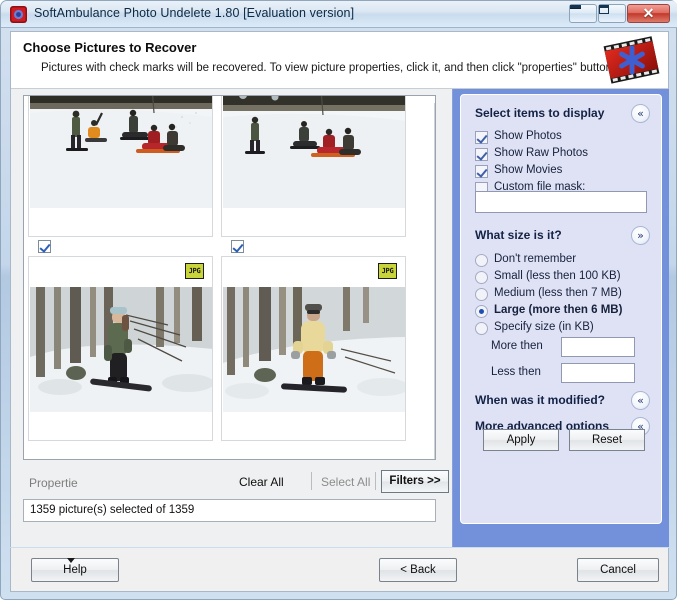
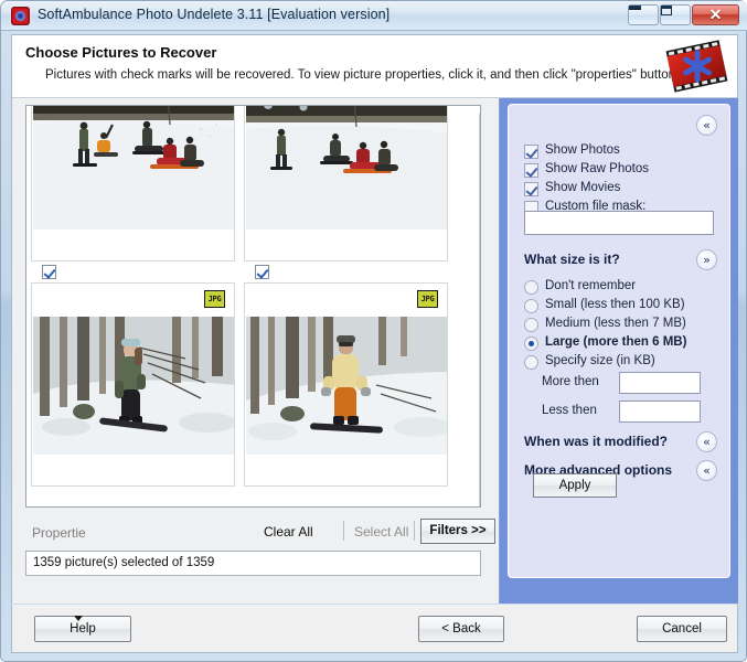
- SoftAmbulance Photo Undelete 1.80 [Evaluation version]
+ SoftAmbulance Photo Undelete 3.11 [Evaluation version]
  ✕
  Choose Pictures to Recover
  Pictures with check marks will be recovered. To view picture properties, click it, and then click "properties" butto
  JPG
  JPG
  Propertie
  Clear All
  Select All
  Filters >>
  1359 picture(s) selected of 1359
- Select items to display
  «
  Show Photos
  Show Raw Photos
  Show Movies
  Custom file mask:
  What size is it?
  »
  Don't remember
  Small (less then 100 KB)
  Medium (less then 7 MB)
  Large (more then 6 MB)
  Specify size (in KB)
  More then
  Less then
  When was it modified?
  «
  More advanced options
  «
  Apply
- Reset
  Help
  < Back
  Cancel
